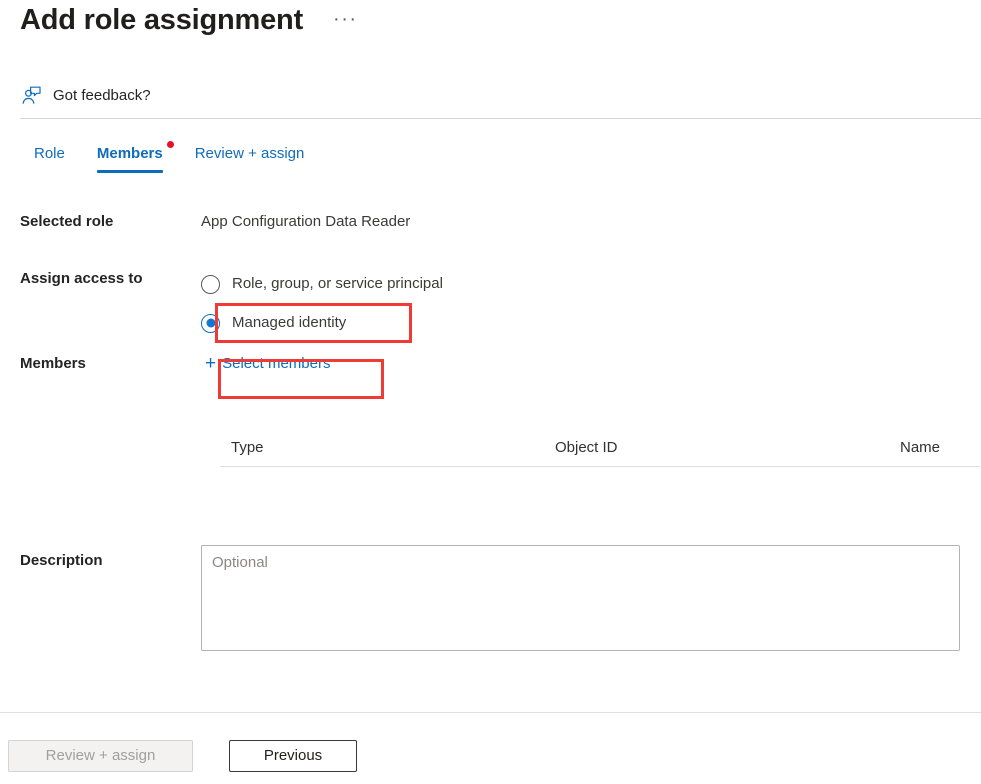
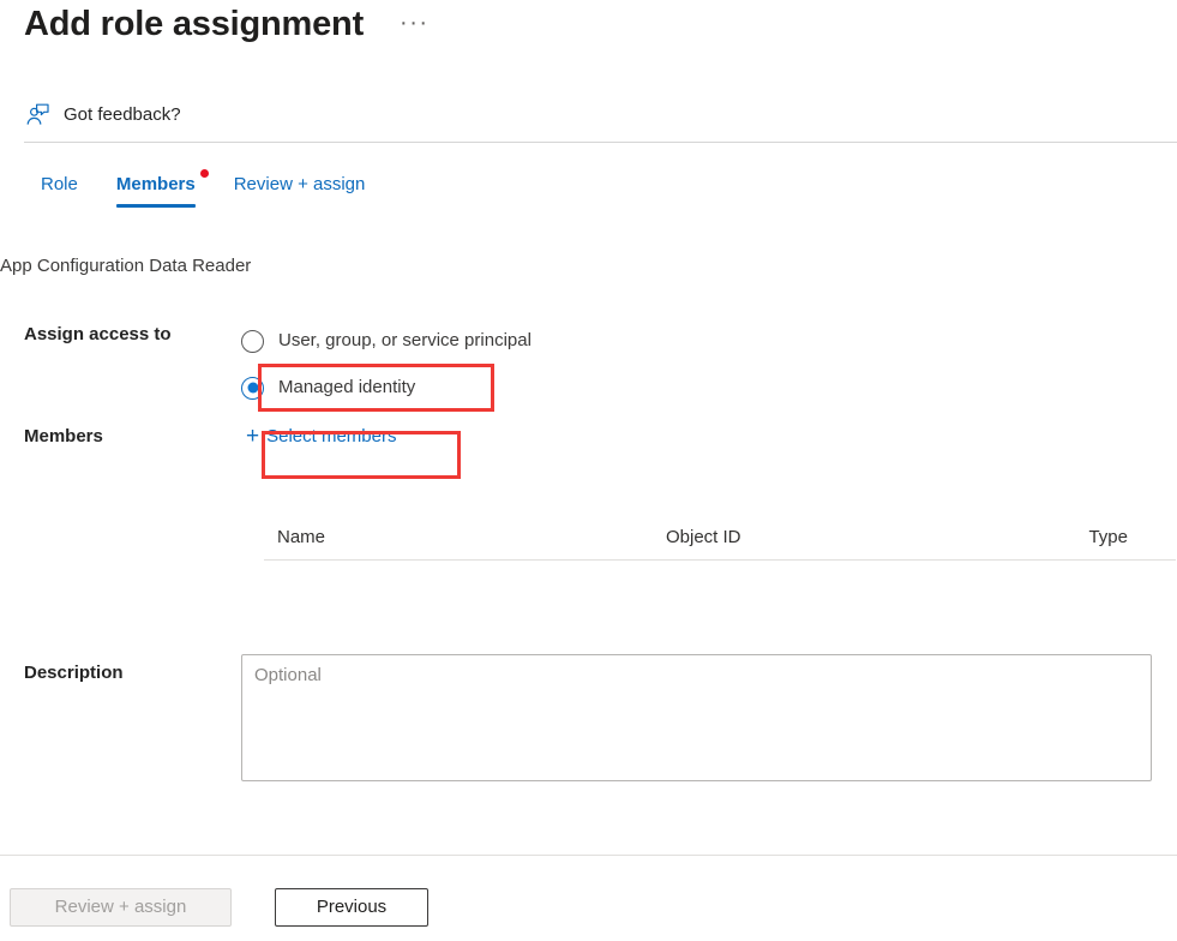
  Add role assignment
  ···
  Got feedback?
  Role
  Members
  Review + assign
- Selected role
  App Configuration Data Reader
  Assign access to
- Role, group, or service principal
+ User, group, or service principal
  Managed identity
  Members
  +
  Select members
- Type
+ Name
  Object ID
- Name
+ Type
  Description
  Optional
  Review + assign
  Previous
